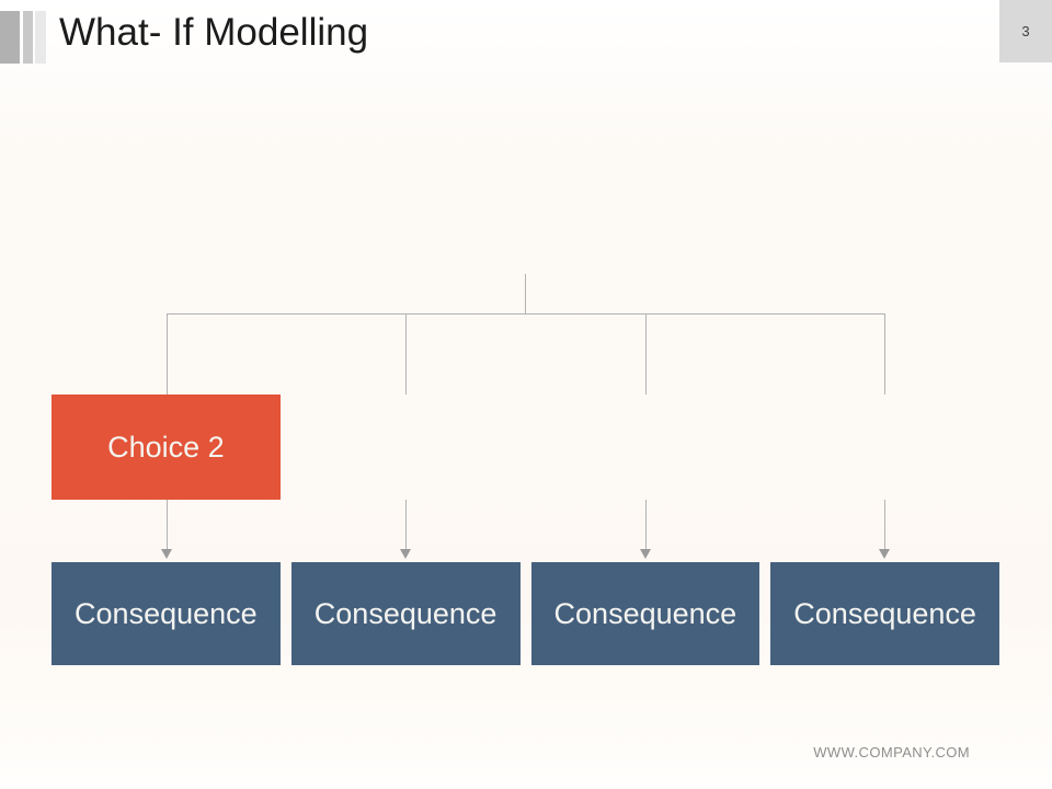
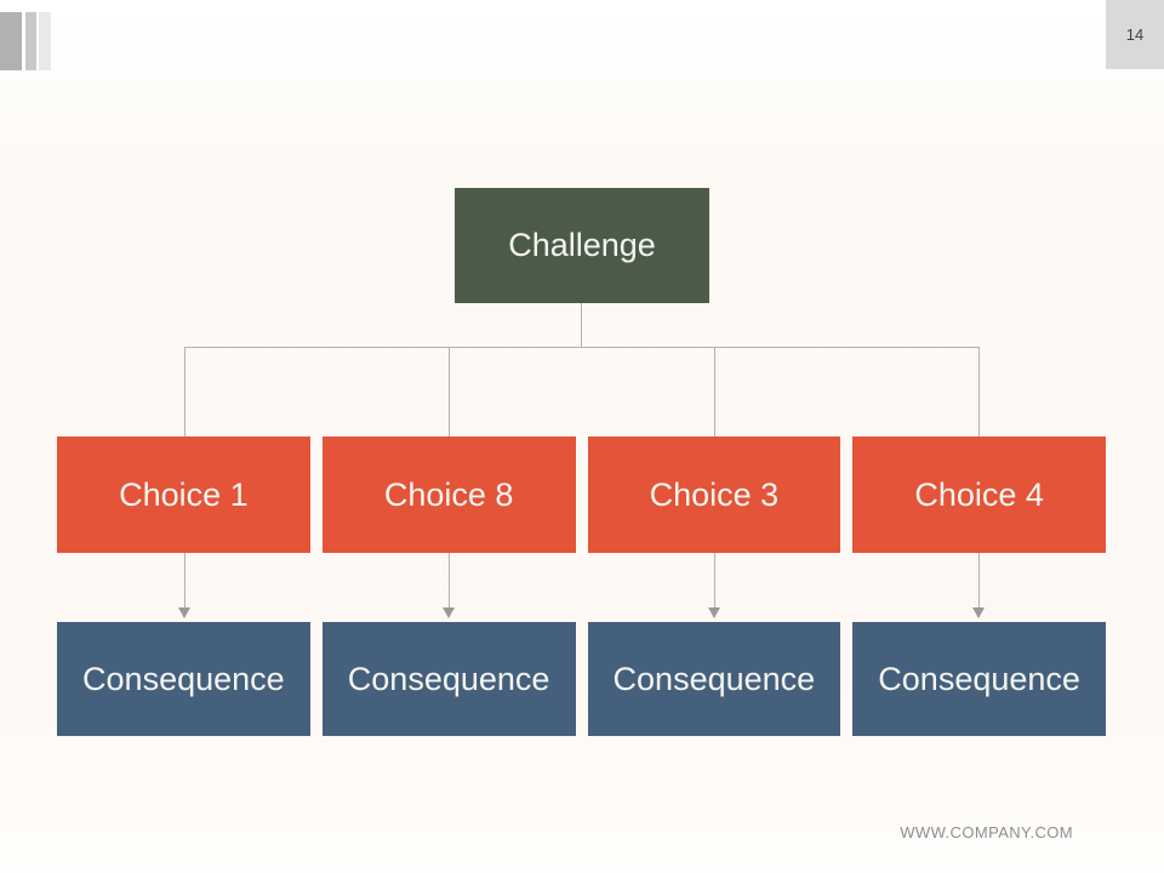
- What- If Modelling
- 3
+ 14
+ Challenge
+ Choice 1
- Choice 2
+ Choice 8
+ Choice 3
+ Choice 4
  Consequence
  Consequence
  Consequence
  Consequence
  WWW.COMPANY.COM
